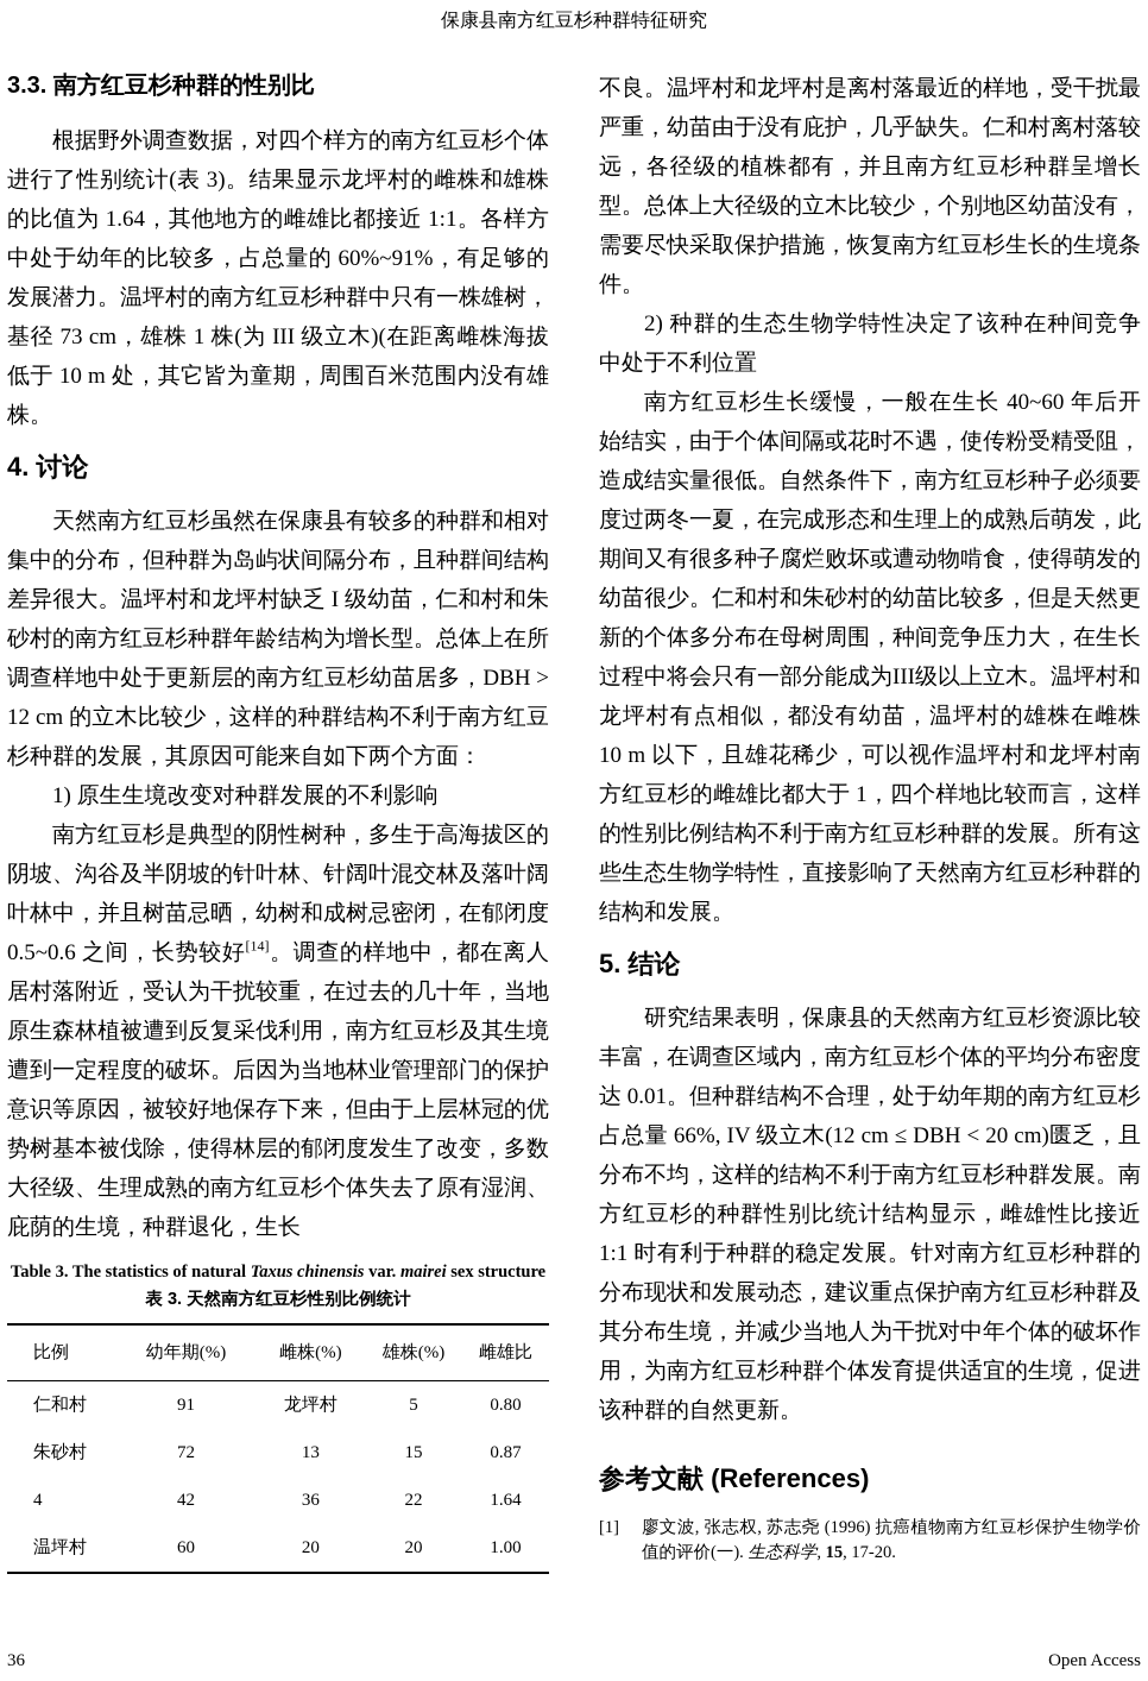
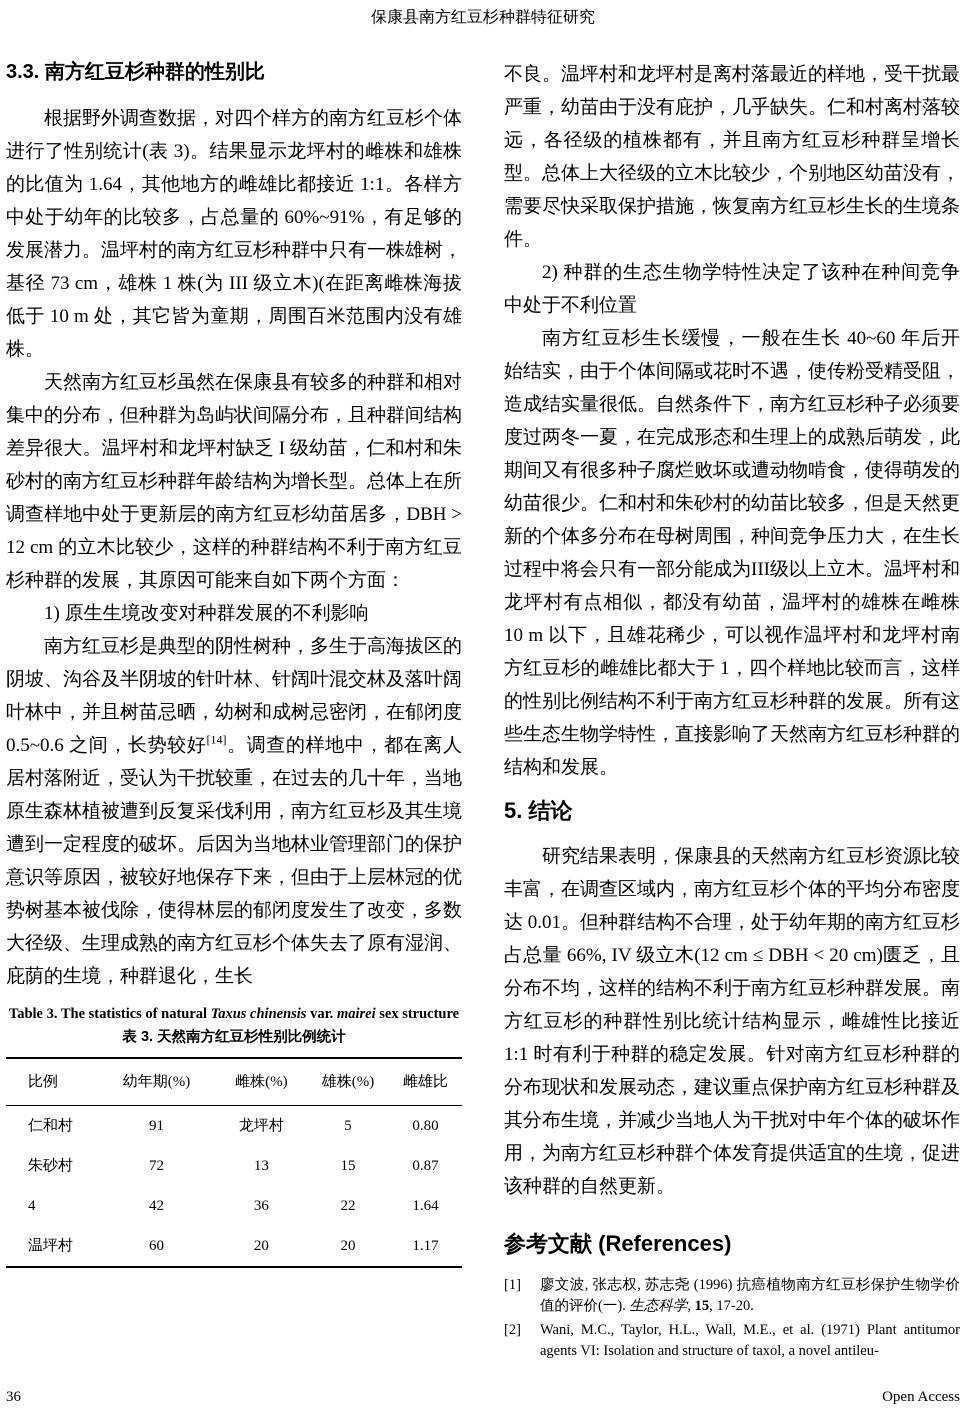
  保康县南方红豆杉种群特征研究
  3.3. 南方红豆杉种群的性别比
  根据野外调查数据，对四个样方的南方红豆杉个体进行了性别统计(表 3)。结果显示龙坪村的雌株和雄株的比值为 1.64，其他地方的雌雄比都接近 1:1。各样方中处于幼年的比较多，占总量的 60%~91%，有足够的发展潜力。温坪村的南方红豆杉种群中只有一株雄树，基径 73 cm，雄株 1 株(为 III 级立木)(在距离雌株海拔低于 10 m 处，其它皆为童期，周围百米范围内没有雄株。
- 4. 讨论
  天然南方红豆杉虽然在保康县有较多的种群和相对集中的分布，但种群为岛屿状间隔分布，且种群间结构差异很大。温坪村和龙坪村缺乏 I 级幼苗，仁和村和朱砂村的南方红豆杉种群年龄结构为增长型。总体上在所调查样地中处于更新层的南方红豆杉幼苗居多，DBH > 12 cm 的立木比较少，这样的种群结构不利于南方红豆杉种群的发展，其原因可能来自如下两个方面：
  1) 原生生境改变对种群发展的不利影响
  南方红豆杉是典型的阴性树种，多生于高海拔区的阴坡、沟谷及半阴坡的针叶林、针阔叶混交林及落叶阔叶林中，并且树苗忌晒，幼树和成树忌密闭，在郁闭度 0.5~0.6 之间，长势较好[14]。调查的样地中，都在离人居村落附近，受认为干扰较重，在过去的几十年，当地原生森林植被遭到反复采伐利用，南方红豆杉及其生境遭到一定程度的破坏。后因为当地林业管理部门的保护意识等原因，被较好地保存下来，但由于上层林冠的优势树基本被伐除，使得林层的郁闭度发生了改变，多数大径级、生理成熟的南方红豆杉个体失去了原有湿润、庇荫的生境，种群退化，生长
  Table 3. The statistics of natural Taxus chinensis var. mairei sex structure
  表 3. 天然南方红豆杉性别比例统计
  比例	幼年期(%)	雌株(%)	雄株(%)	雌雄比
  仁和村	91	龙坪村	5	0.80
  朱砂村	72	13	15	0.87
  4	42	36	22	1.64
- 温坪村	60	20	20	1.00
+ 温坪村	60	20	20	1.17
  不良。温坪村和龙坪村是离村落最近的样地，受干扰最严重，幼苗由于没有庇护，几乎缺失。仁和村离村落较远，各径级的植株都有，并且南方红豆杉种群呈增长型。总体上大径级的立木比较少，个别地区幼苗没有，需要尽快采取保护措施，恢复南方红豆杉生长的生境条件。
  2) 种群的生态生物学特性决定了该种在种间竞争中处于不利位置
  南方红豆杉生长缓慢，一般在生长 40~60 年后开始结实，由于个体间隔或花时不遇，使传粉受精受阻，造成结实量很低。自然条件下，南方红豆杉种子必须要度过两冬一夏，在完成形态和生理上的成熟后萌发，此期间又有很多种子腐烂败坏或遭动物啃食，使得萌发的幼苗很少。仁和村和朱砂村的幼苗比较多，但是天然更新的个体多分布在母树周围，种间竞争压力大，在生长过程中将会只有一部分能成为III级以上立木。温坪村和龙坪村有点相似，都没有幼苗，温坪村的雄株在雌株 10 m 以下，且雄花稀少，可以视作温坪村和龙坪村南方红豆杉的雌雄比都大于 1，四个样地比较而言，这样的性别比例结构不利于南方红豆杉种群的发展。所有这些生态生物学特性，直接影响了天然南方红豆杉种群的结构和发展。
  5. 结论
  研究结果表明，保康县的天然南方红豆杉资源比较丰富，在调查区域内，南方红豆杉个体的平均分布密度达 0.01。但种群结构不合理，处于幼年期的南方红豆杉占总量 66%, IV 级立木(12 cm ≤ DBH < 20 cm)匮乏，且分布不均，这样的结构不利于南方红豆杉种群发展。南方红豆杉的种群性别比统计结构显示，雌雄性比接近 1:1 时有利于种群的稳定发展。针对南方红豆杉种群的分布现状和发展动态，建议重点保护南方红豆杉种群及其分布生境，并减少当地人为干扰对中年个体的破坏作用，为南方红豆杉种群个体发育提供适宜的生境，促进该种群的自然更新。
  参考文献 (References)
  [1]
  廖文波, 张志权, 苏志尧 (1996) 抗癌植物南方红豆杉保护生物学价值的评价(一). 生态科学, 15, 17-20.
+ [2]
+ Wani, M.C., Taylor, H.L., Wall, M.E., et al. (1971) Plant antitumor agents VI: Isolation and structure of taxol, a novel antileu-
  36
  Open Access
